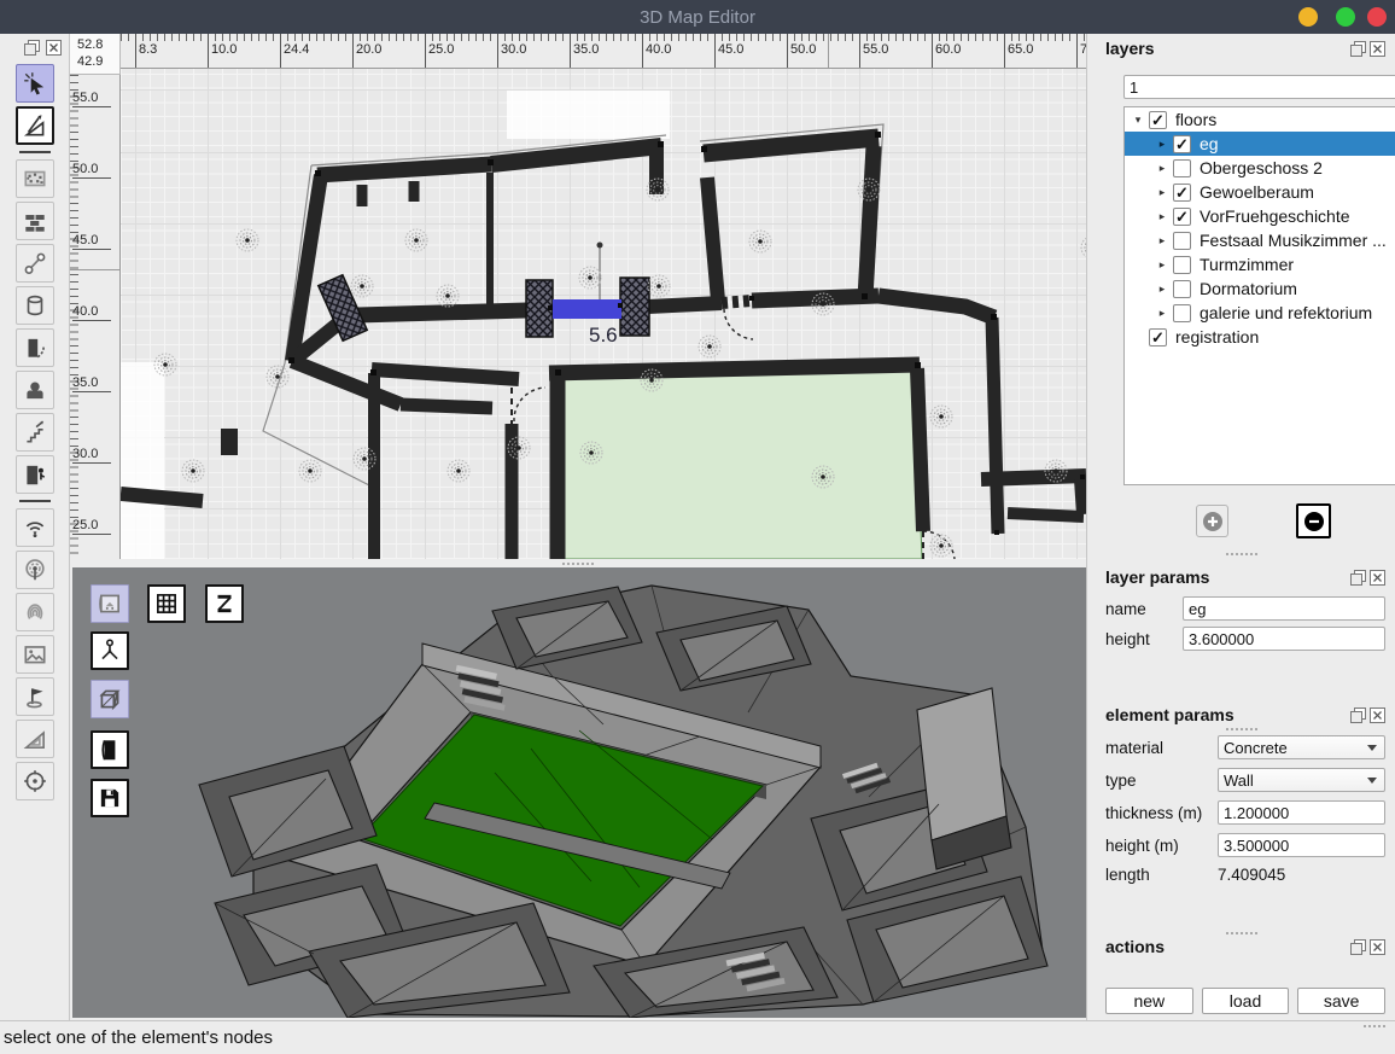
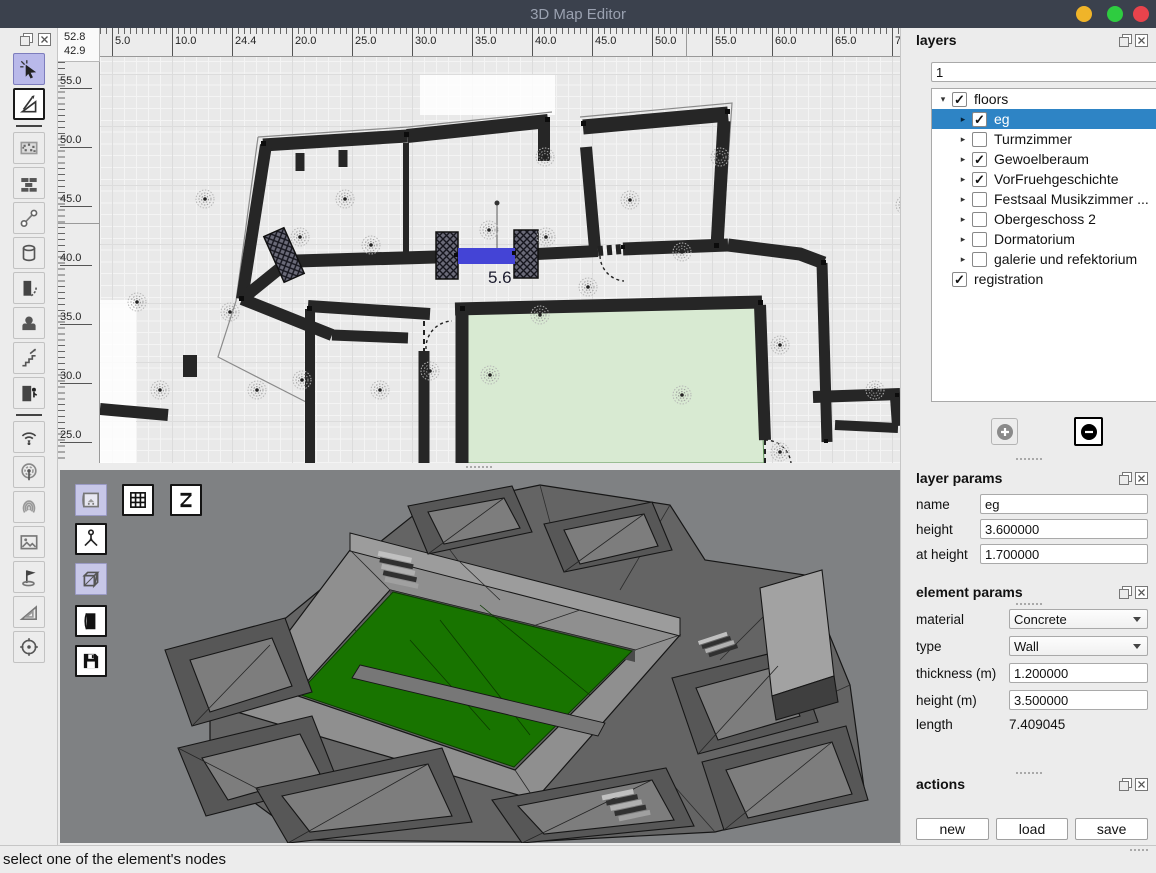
  3D Map Editor
  52.8
  42.9
- 8.3
+ 5.0
  10.0
  24.4
  20.0
  25.0
  30.0
  35.0
  40.0
  45.0
  50.0
  55.0
  60.0
  65.0
  55.0
  50.0
  45.0
  40.0
  35.0
  30.0
  25.0
  5.6
  layers
  1
  ▾
  ✓
  floors
  ▸
  ✓
  eg
  ▸
- Obergeschoss 2
+ Turmzimmer
  ▸
  ✓
  Gewoelberaum
  ▸
  ✓
  VorFruehgeschichte
  ▸
  Festsaal Musikzimmer ...
  ▸
- Turmzimmer
+ Obergeschoss 2
  ▸
  Dormatorium
  ▸
  galerie und refektorium
  ✓
  registration
  layer params
  name
  eg
  height
  3.600000
+ at height
+ 1.700000
  element params
  material
  Concrete
  type
  Wall
  thickness (m)
  1.200000
  height (m)
  3.500000
  length
  7.409045
  actions
  new
  load
  save
  select one of the element's nodes
